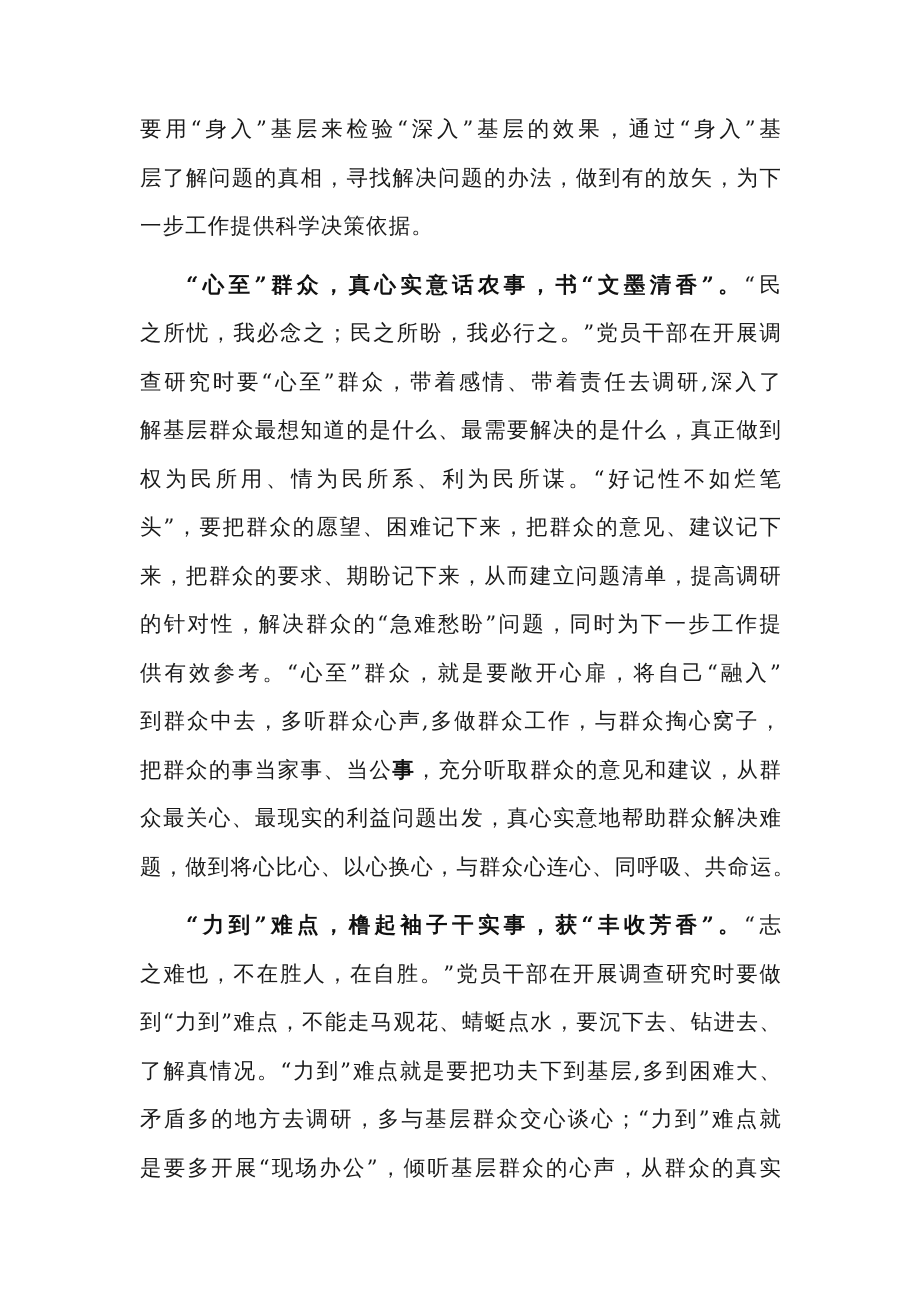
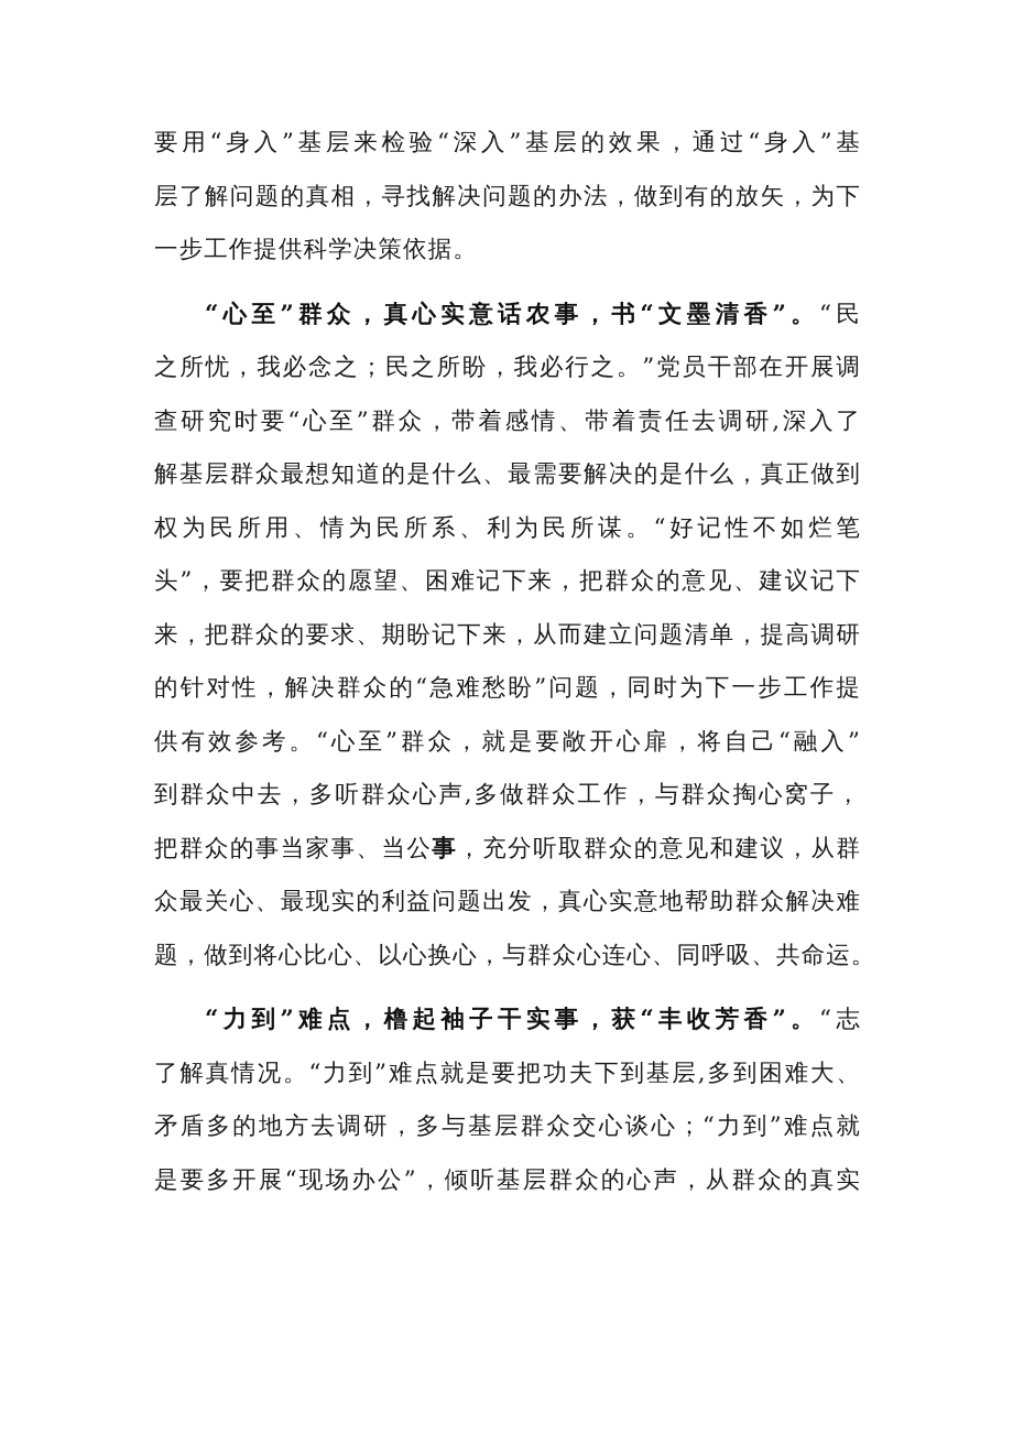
  要用“身入”基层来检验“深入”基层的效果，通过“身入”基
  层了解问题的真相，寻找解决问题的办法，做到有的放矢，为下
  一步工作提供科学决策依据。
  “心至”群众，真心实意话农事，书“文墨清香”。“民
  之所忧，我必念之；民之所盼，我必行之。”党员干部在开展调
  查研究时要“心至”群众，带着感情、带着责任去调研,深入了
  解基层群众最想知道的是什么、最需要解决的是什么，真正做到
  权为民所用、情为民所系、利为民所谋。“好记性不如烂笔
  头”，要把群众的愿望、困难记下来，把群众的意见、建议记下
  来，把群众的要求、期盼记下来，从而建立问题清单，提高调研
  的针对性，解决群众的“急难愁盼”问题，同时为下一步工作提
  供有效参考。“心至”群众，就是要敞开心扉，将自己“融入”
  到群众中去，多听群众心声,多做群众工作，与群众掏心窝子，
  把群众的事当家事、当公事，充分听取群众的意见和建议，从群
  众最关心、最现实的利益问题出发，真心实意地帮助群众解决难
  题，做到将心比心、以心换心，与群众心连心、同呼吸、共命运。
  “力到”难点，橹起袖子干实事，获“丰收芳香”。“志
- 之难也，不在胜人，在自胜。”党员干部在开展调查研究时要做
- 到“力到”难点，不能走马观花、蜻蜓点水，要沉下去、钻进去、
  了解真情况。“力到”难点就是要把功夫下到基层,多到困难大、
  矛盾多的地方去调研，多与基层群众交心谈心；“力到”难点就
  是要多开展“现场办公”，倾听基层群众的心声，从群众的真实
